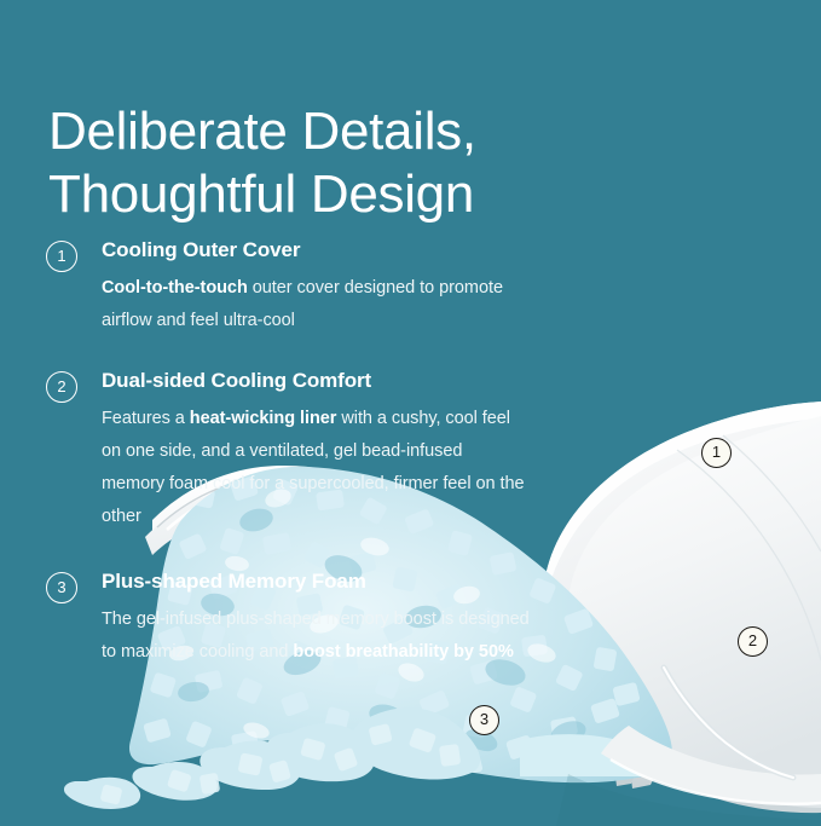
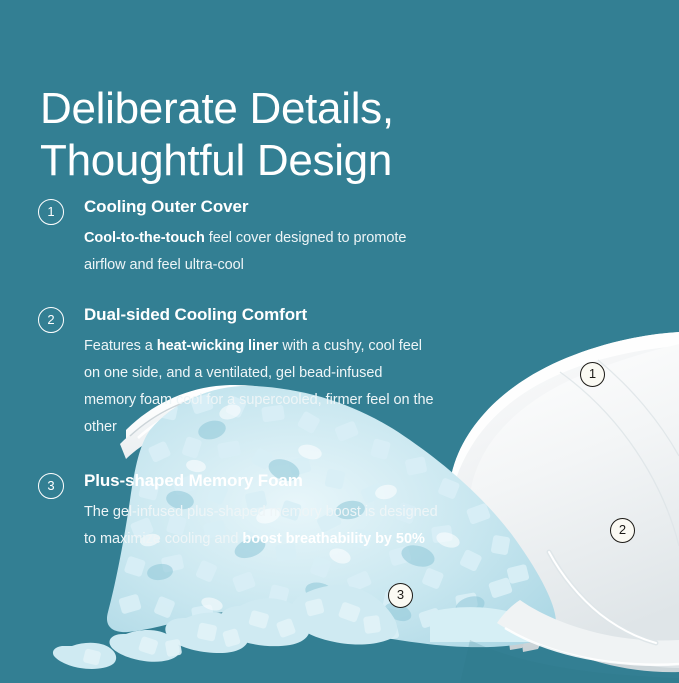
  Deliberate Details,
  Thoughtful Design
  1
  Cooling Outer Cover
- Cool-to-the-touch outer cover designed to promote airflow and feel ultra-cool
+ Cool-to-the-touch feel cover designed to promote airflow and feel ultra-cool
  2
  Dual-sided Cooling Comfort
  Features a heat-wicking liner with a cushy, cool feel on one side, and a ventilated, gel bead-infused memory foam cool for a supercooled, firmer feel on the other
  3
  Plus-shaped Memory Foam
  The gel-infused plus-shaped memory boost is designed to maximize cooling and boost breathability by 50%
  1
  2
  3
